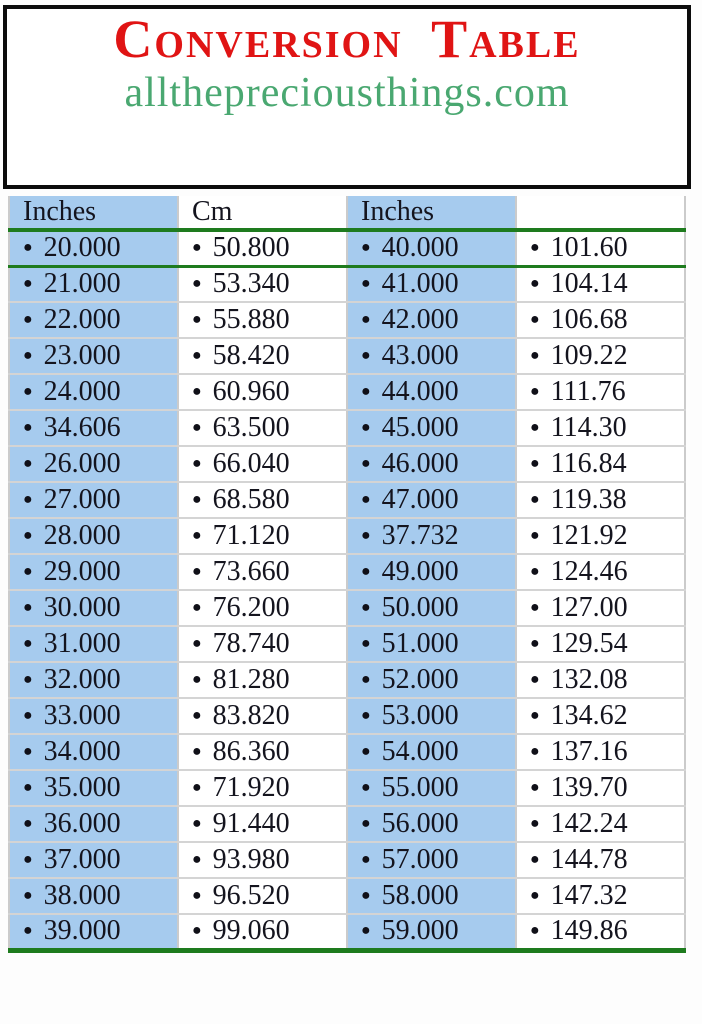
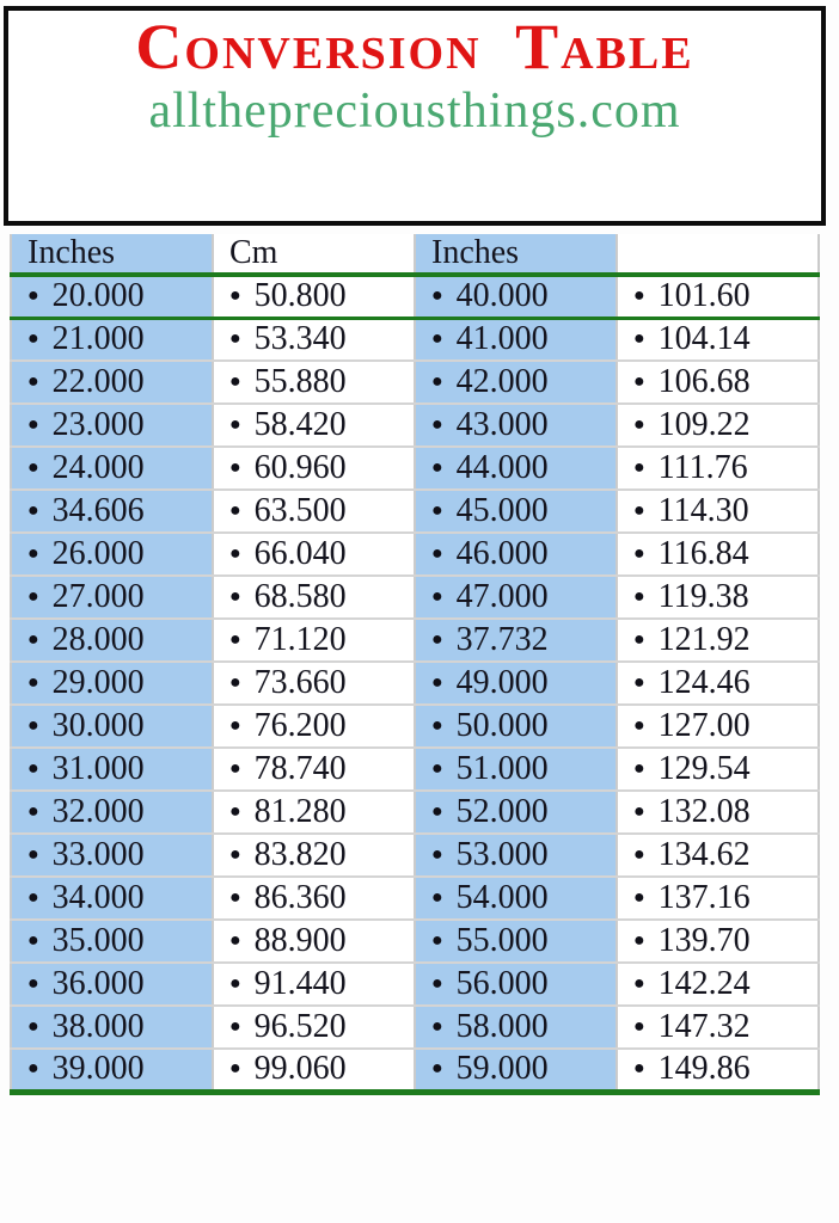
  Conversion Table
  allthepreciousthings.com
  Inches	Cm	Inches
  ● 20.000	● 50.800	● 40.000	● 101.60
  ● 21.000	● 53.340	● 41.000	● 104.14
  ● 22.000	● 55.880	● 42.000	● 106.68
  ● 23.000	● 58.420	● 43.000	● 109.22
  ● 24.000	● 60.960	● 44.000	● 111.76
  ● 34.606	● 63.500	● 45.000	● 114.30
  ● 26.000	● 66.040	● 46.000	● 116.84
  ● 27.000	● 68.580	● 47.000	● 119.38
  ● 28.000	● 71.120	● 37.732	● 121.92
  ● 29.000	● 73.660	● 49.000	● 124.46
  ● 30.000	● 76.200	● 50.000	● 127.00
  ● 31.000	● 78.740	● 51.000	● 129.54
  ● 32.000	● 81.280	● 52.000	● 132.08
  ● 33.000	● 83.820	● 53.000	● 134.62
  ● 34.000	● 86.360	● 54.000	● 137.16
- ● 35.000	● 71.920	● 55.000	● 139.70
+ ● 35.000	● 88.900	● 55.000	● 139.70
  ● 36.000	● 91.440	● 56.000	● 142.24
- ● 37.000	● 93.980	● 57.000	● 144.78
  ● 38.000	● 96.520	● 58.000	● 147.32
  ● 39.000	● 99.060	● 59.000	● 149.86
